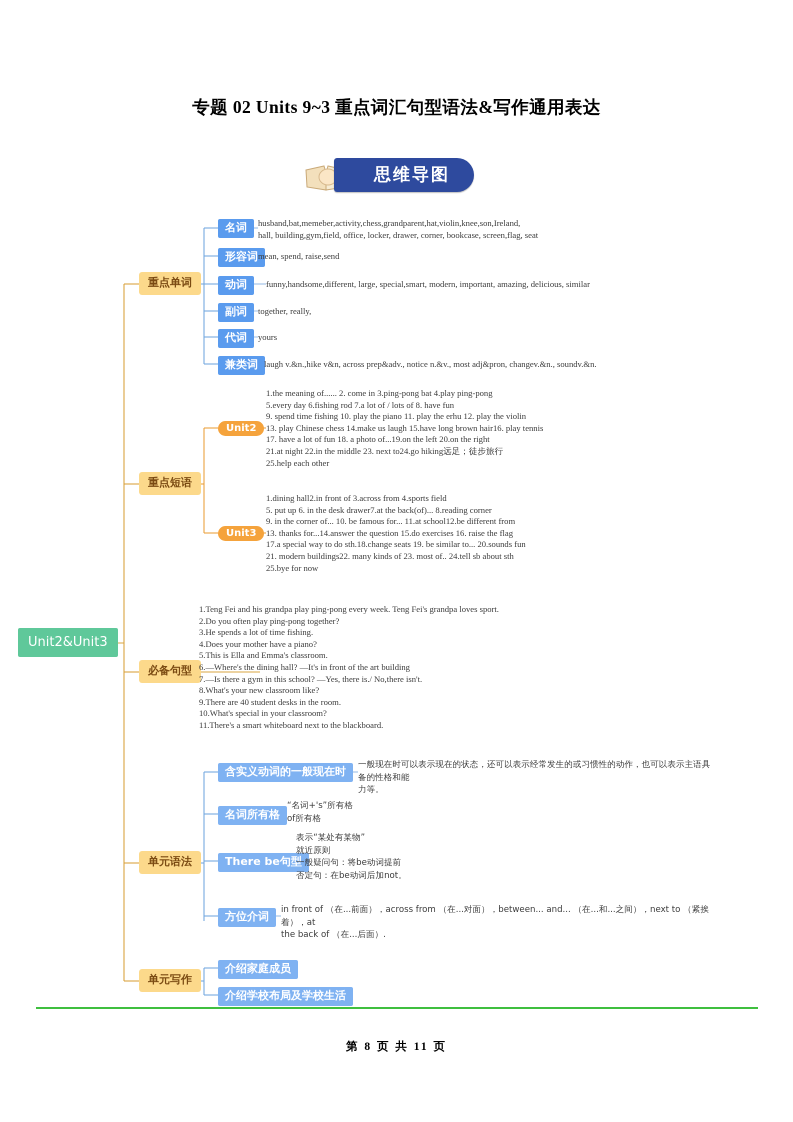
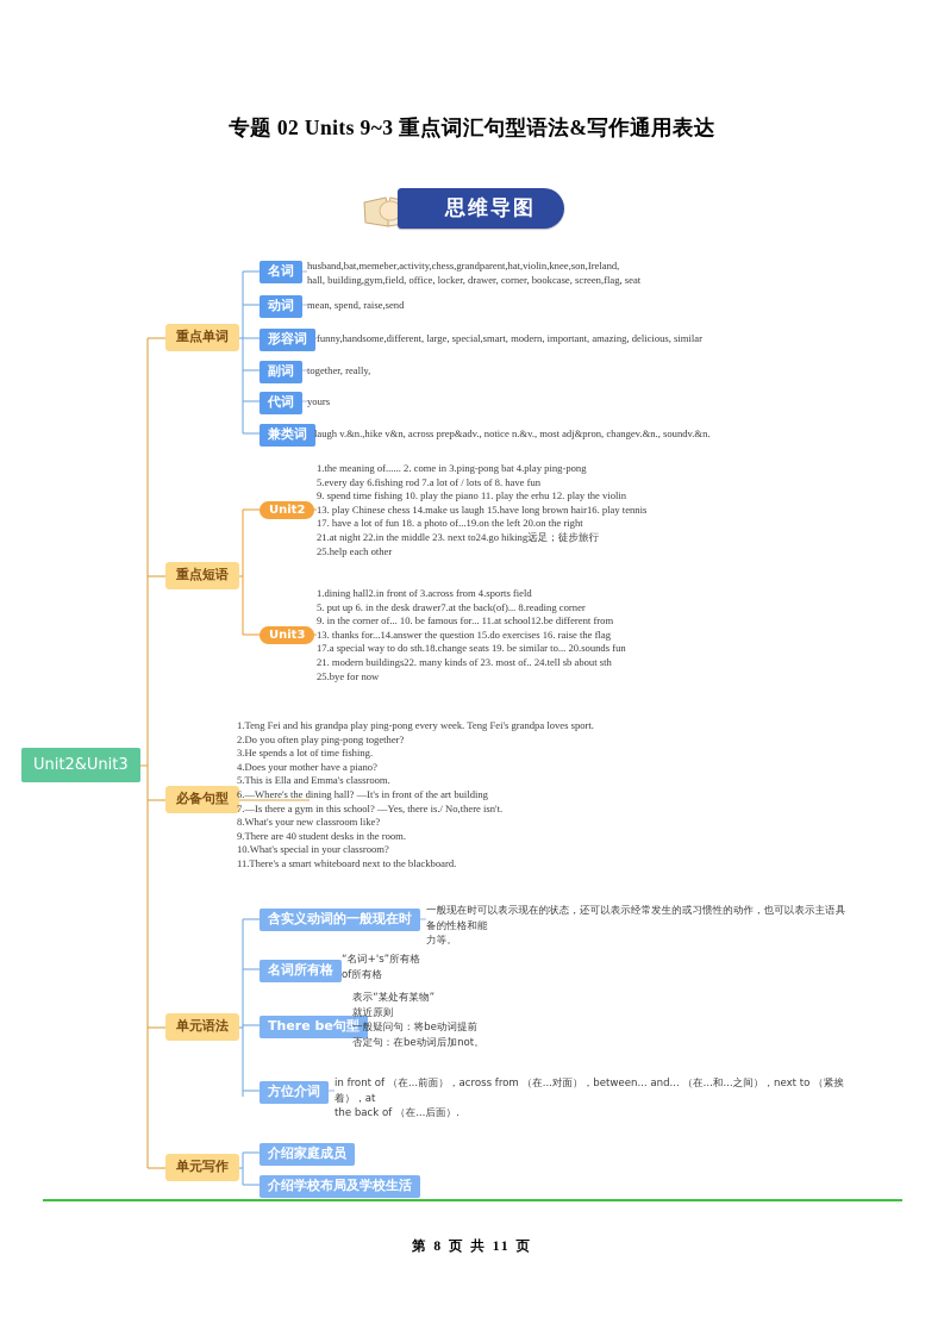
  专题 02 Units 9~3 重点词汇句型语法&写作通用表达
  思维导图
  Unit2&Unit3
  重点单词
  名词
  husband,bat,memeber,activity,chess,grandparent,hat,violin,knee,son,Ireland,
  hall, building,gym,field, office, locker, drawer, corner, bookcase, screen,flag, seat
- 形容词
+ 动词
  mean, spend, raise,send
- 动词
+ 形容词
  funny,handsome,different, large, special,smart, modern, important, amazing, delicious, similar
  副词
  together, really,
  代词
  yours
  兼类词
  laugh v.&n.,hike v&n, across prep&adv., notice n.&v., most adj&pron, changev.&n., soundv.&n.
  重点短语
  Unit2
  1.the meaning of...... 2. come in 3.ping-pong bat 4.play ping-pong
  5.every day 6.fishing rod 7.a lot of / lots of 8. have fun
  9. spend time fishing 10. play the piano 11. play the erhu 12. play the violin
  13. play Chinese chess 14.make us laugh 15.have long brown hair16. play tennis
  17. have a lot of fun 18. a photo of...19.on the left 20.on the right
  21.at night 22.in the middle 23. next to24.go hiking远足；徒步旅行
  25.help each other
  Unit3
  1.dining hall2.in front of 3.across from 4.sports field
  5. put up 6. in the desk drawer7.at the back(of)... 8.reading corner
  9. in the corner of... 10. be famous for... 11.at school12.be different from
  13. thanks for...14.answer the question 15.do exercises 16. raise the flag
  17.a special way to do sth.18.change seats 19. be similar to... 20.sounds fun
  21. modern buildings22. many kinds of 23. most of.. 24.tell sb about sth
  25.bye for now
  必备句型
  1.Teng Fei and his grandpa play ping-pong every week. Teng Fei's grandpa loves sport.
  2.Do you often play ping-pong together?
  3.He spends a lot of time fishing.
  4.Does your mother have a piano?
  5.This is Ella and Emma's classroom.
  6.—Where's the dining hall? —It's in front of the art building
  7.—Is there a gym in this school? —Yes, there is./ No,there isn't.
  8.What's your new classroom like?
  9.There are 40 student desks in the room.
  10.What's special in your classroom?
  11.There's a smart whiteboard next to the blackboard.
  单元语法
  含实义动词的一般现在时
  一般现在时可以表示现在的状态，还可以表示经常发生的或习惯性的动作，也可以表示主语具备的性格和能
  力等。
  名词所有格
  “名词+'s”所有格
  of所有格
  There be句型
  表示“某处有某物”
  就近原则
  一般疑问句：将be动词提前
  否定句：在be动词后加not。
  方位介词
  in front of （在...前面），across from （在...对面），between... and... （在...和...之间），next to （紧挨着），at
  the back of （在...后面）.
  单元写作
  介绍家庭成员
  介绍学校布局及学校生活
  第 8 页 共 11 页
